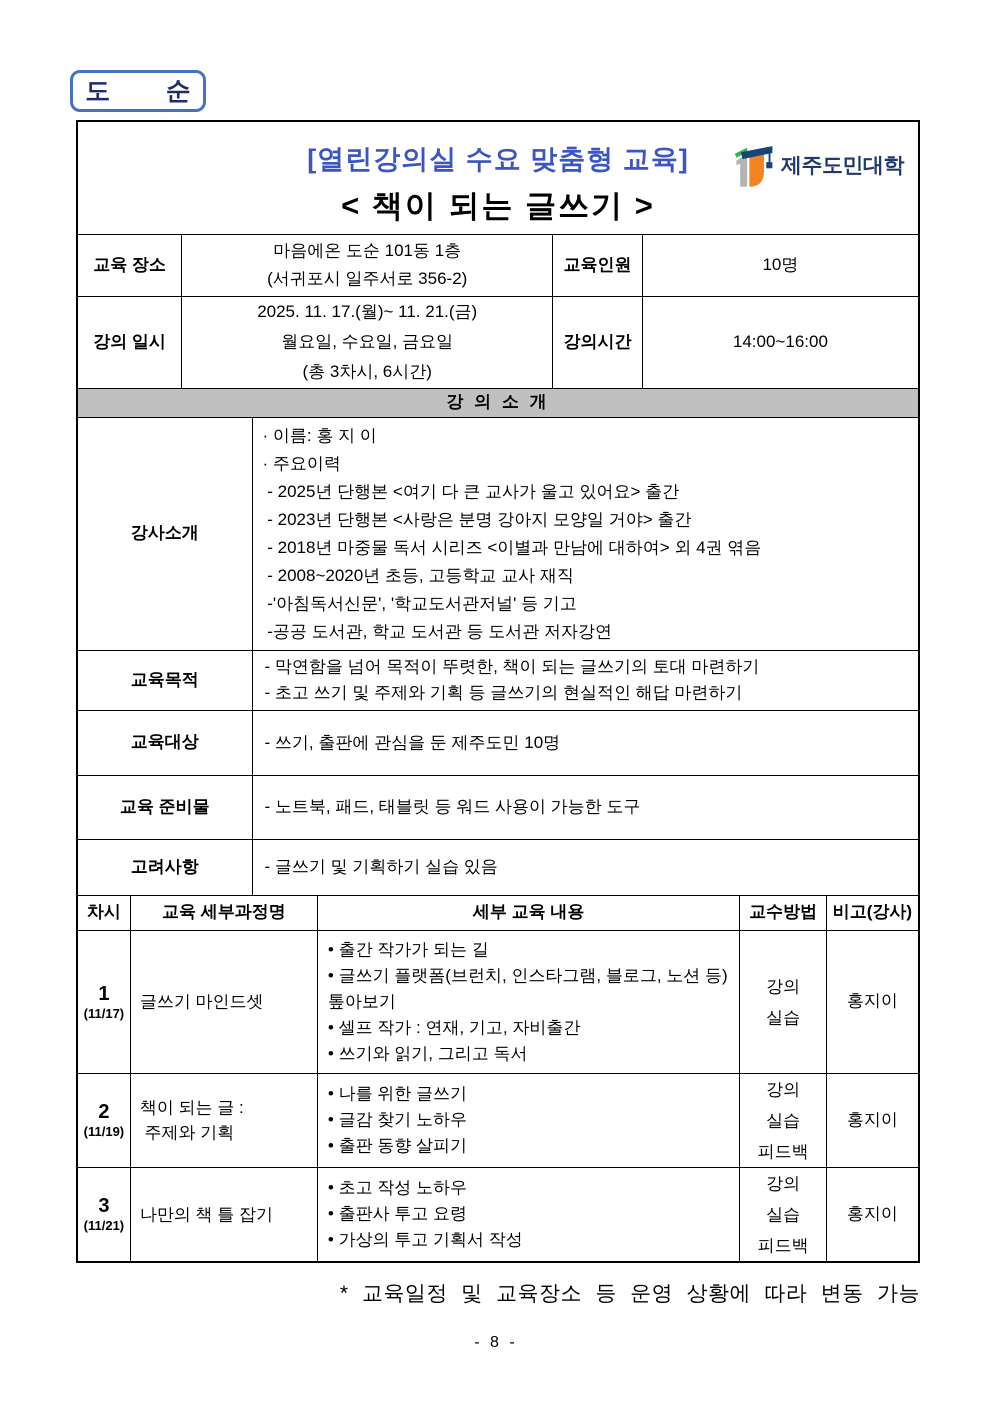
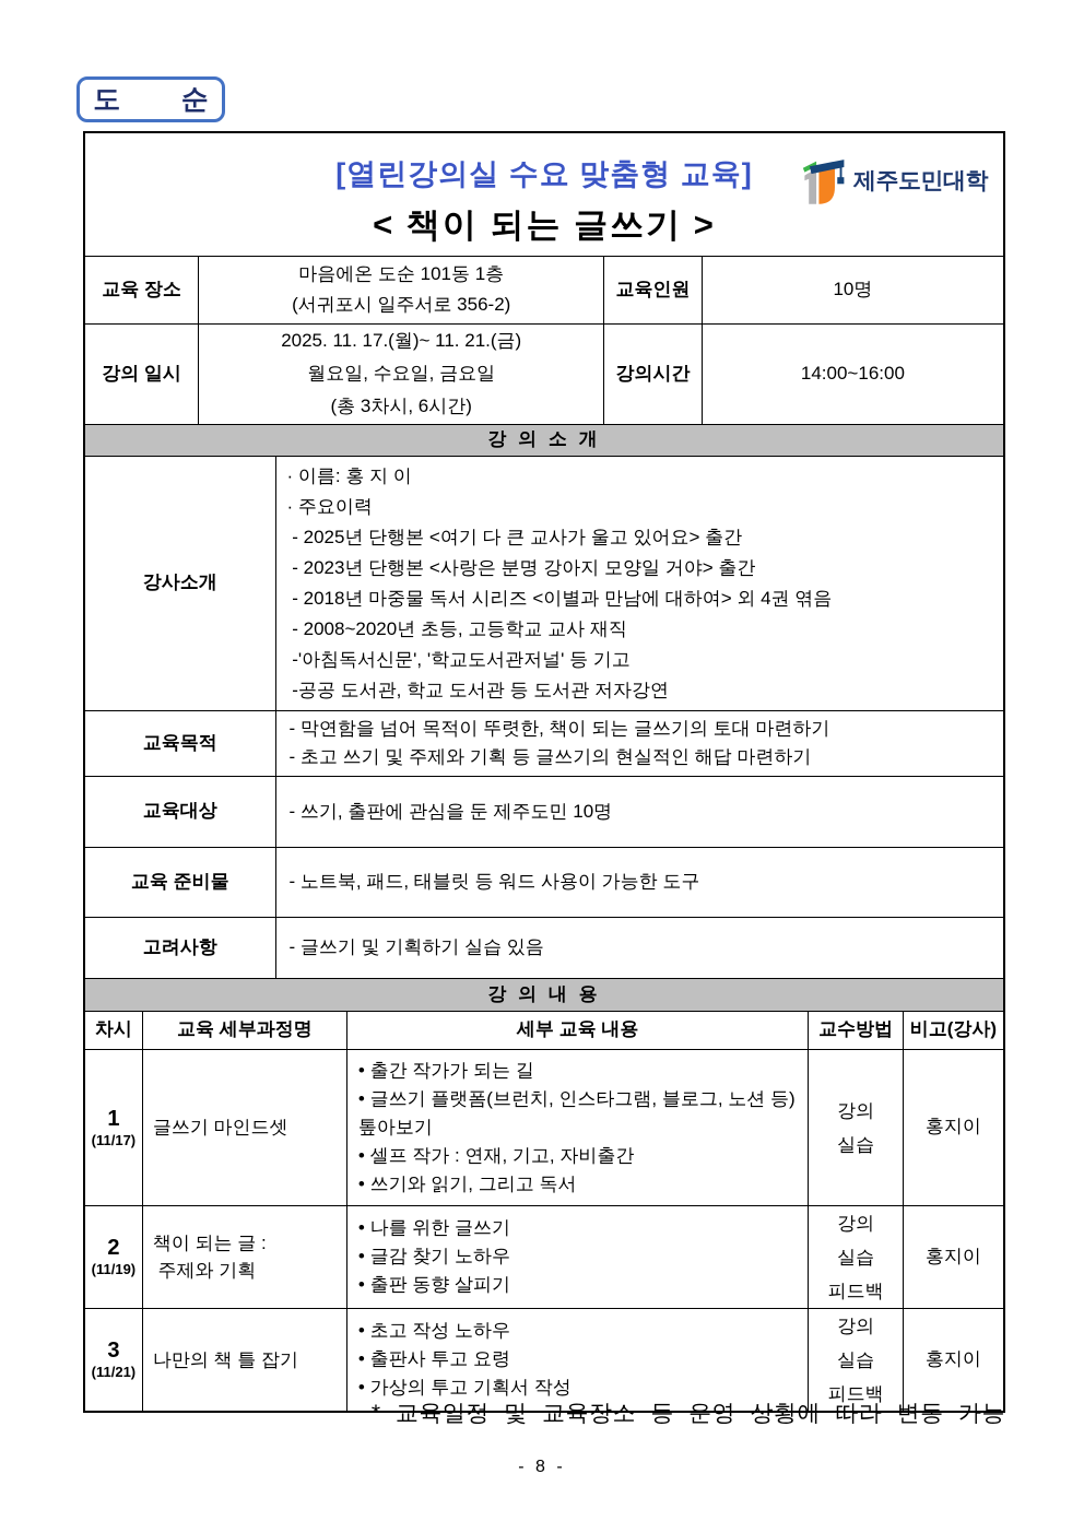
  도 순
  [열린강의실 수요 맞춤형 교육] < 책이 되는 글쓰기 > 제주도민대학
  교육 장소	마음에온 도순 101동 1층 (서귀포시 일주서로 356-2)	교육인원	10명
  강의 일시	2025. 11. 17.(월)~ 11. 21.(금) 월요일, 수요일, 금요일 (총 3차시, 6시간)	강의시간	14:00~16:00
  강 의 소 개
  강사소개	· 이름: 홍 지 이 · 주요이력 - 2025년 단행본 <여기 다 큰 교사가 울고 있어요> 출간 - 2023년 단행본 <사랑은 분명 강아지 모양일 거야> 출간 - 2018년 마중물 독서 시리즈 <이별과 만남에 대하여> 외 4권 엮음 - 2008~2020년 초등, 고등학교 교사 재직 -'아침독서신문', '학교도서관저널' 등 기고 -공공 도서관, 학교 도서관 등 도서관 저자강연
  교육목적	- 막연함을 넘어 목적이 뚜렷한, 책이 되는 글쓰기의 토대 마련하기 - 초고 쓰기 및 주제와 기획 등 글쓰기의 현실적인 해답 마련하기
  교육대상	- 쓰기, 출판에 관심을 둔 제주도민 10명
  교육 준비물	- 노트북, 패드, 태블릿 등 워드 사용이 가능한 도구
  고려사항	- 글쓰기 및 기획하기 실습 있음
+ 강 의 내 용
  차시	교육 세부과정명	세부 교육 내용	교수방법	비고(강사)
  1 (11/17)	글쓰기 마인드셋	• 출간 작가가 되는 길 • 글쓰기 플랫폼(브런치, 인스타그램, 블로그, 노션 등) 톺아보기 • 셀프 작가 : 연재, 기고, 자비출간 • 쓰기와 읽기, 그리고 독서	강의 실습	홍지이
  2 (11/19)	책이 되는 글 : 주제와 기획	• 나를 위한 글쓰기 • 글감 찾기 노하우 • 출판 동향 살피기	강의 실습 피드백	홍지이
  3 (11/21)	나만의 책 틀 잡기	• 초고 작성 노하우 • 출판사 투고 요령 • 가상의 투고 기획서 작성	강의 실습 피드백	홍지이
  * 교육일정 및 교육장소 등 운영 상황에 따라 변동 가능
  - 8 -
